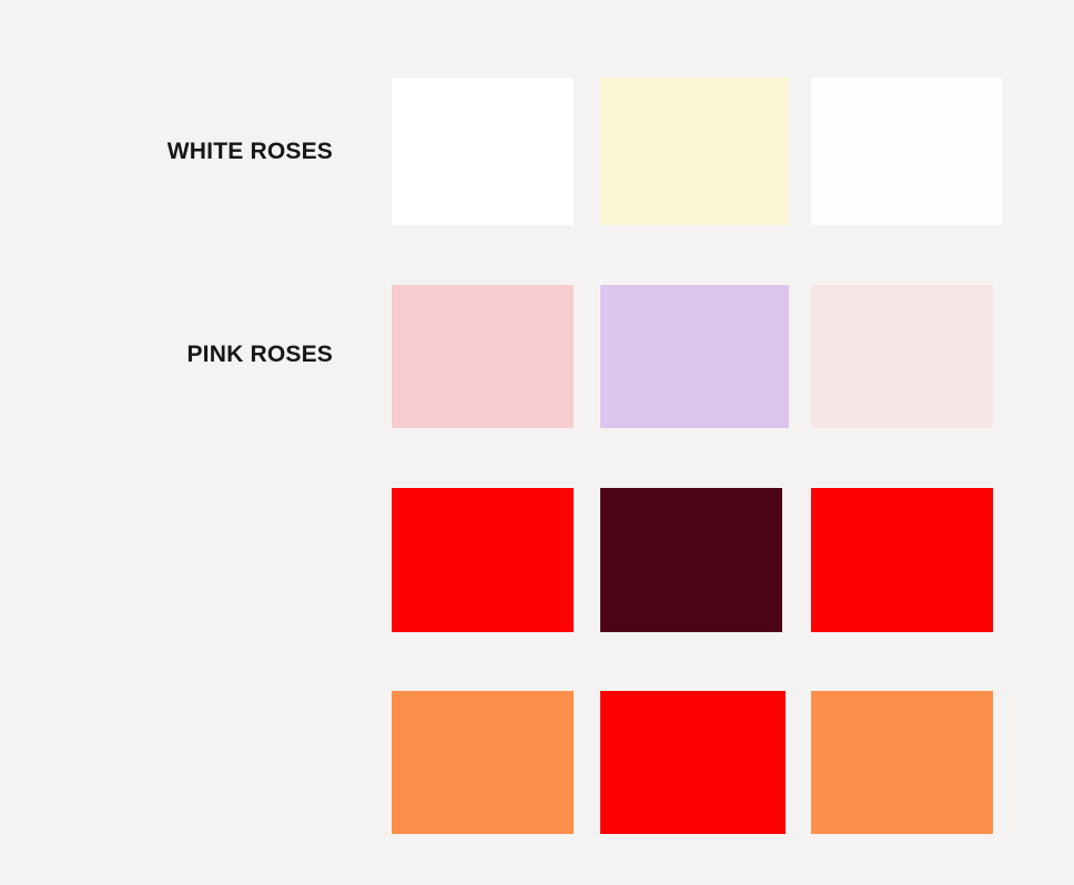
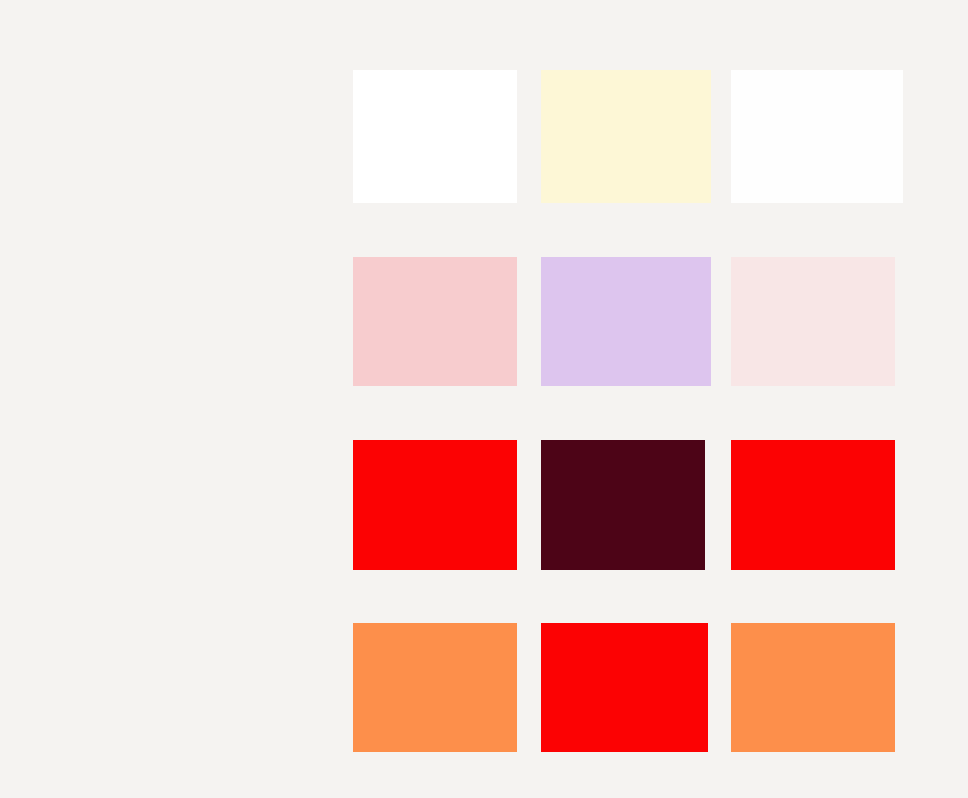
- WHITE ROSES
- PINK ROSES
